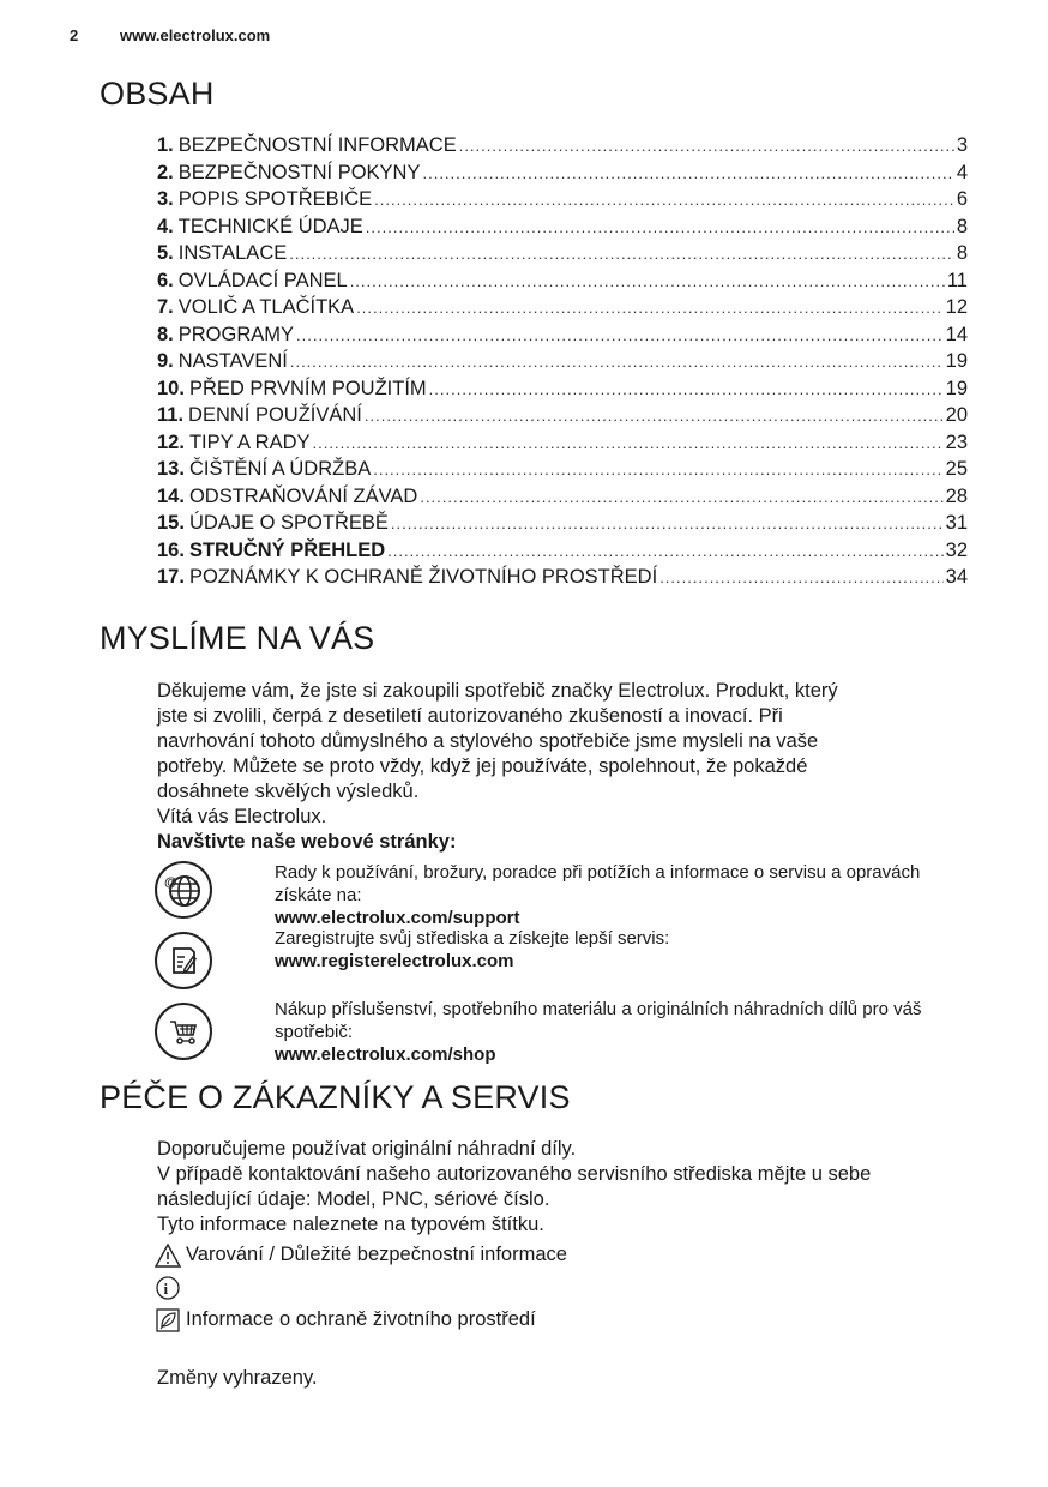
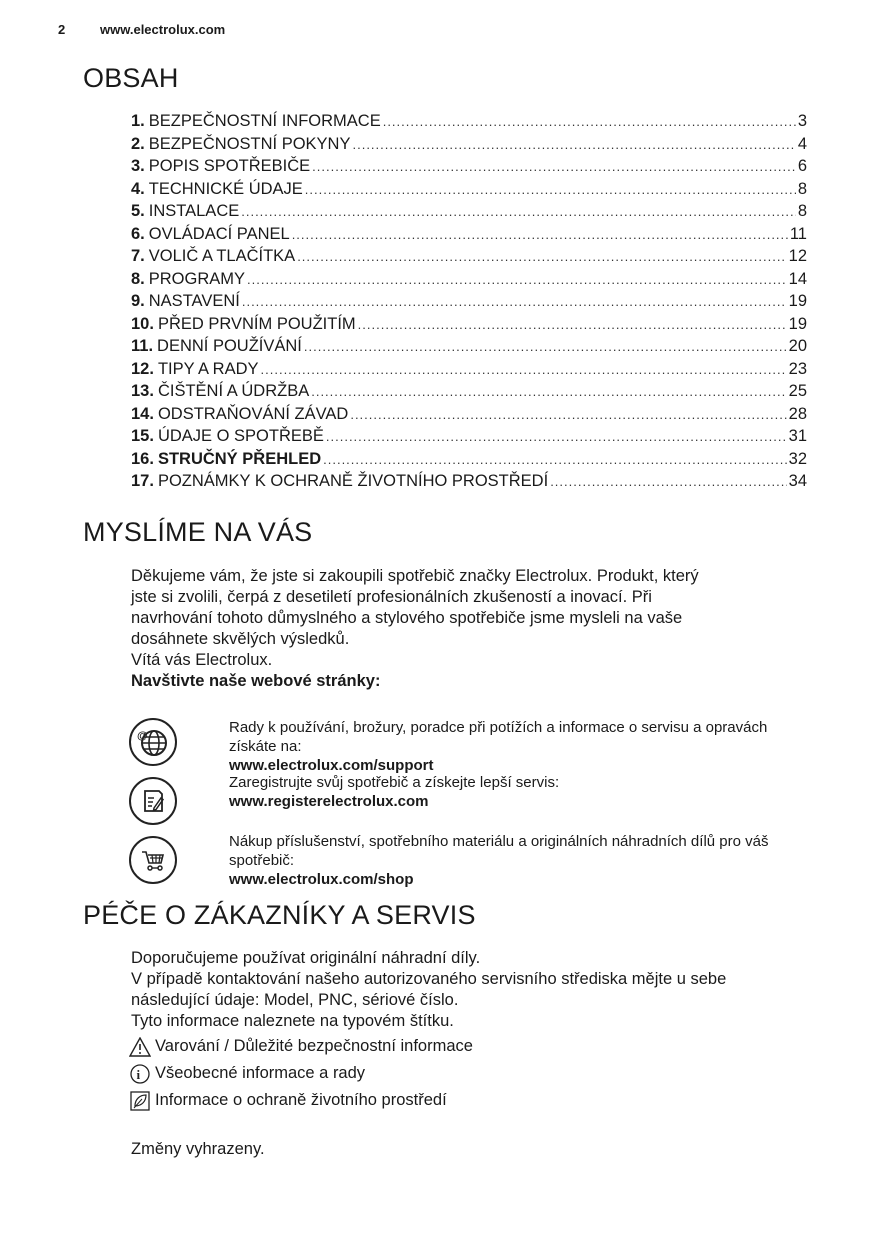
  2
  www.electrolux.com
  OBSAH
  1.
  BEZPEČNOSTNÍ INFORMACE
  3
  2.
  BEZPEČNOSTNÍ POKYNY
  4
  3.
  POPIS SPOTŘEBIČE
  6
  4.
  TECHNICKÉ ÚDAJE
  8
  5.
  INSTALACE
  8
  6.
  OVLÁDACÍ PANEL
  11
  7.
  VOLIČ A TLAČÍTKA
  12
  8.
  PROGRAMY
  14
  9.
  NASTAVENÍ
  19
  10.
  PŘED PRVNÍM POUŽITÍM
  19
  11.
  DENNÍ POUŽÍVÁNÍ
  20
  12.
  TIPY A RADY
  23
  13.
  ČIŠTĚNÍ A ÚDRŽBA
  25
  14.
  ODSTRAŇOVÁNÍ ZÁVAD
  28
  15.
  ÚDAJE O SPOTŘEBĚ
  31
  16.
  STRUČNÝ PŘEHLED
  32
  17.
  POZNÁMKY K OCHRANĚ ŽIVOTNÍHO PROSTŘEDÍ
  34
  MYSLÍME NA VÁS
  Děkujeme vám, že jste si zakoupili spotřebič značky Electrolux. Produkt, který
- jste si zvolili, čerpá z desetiletí autorizovaného zkušeností a inovací. Při
+ jste si zvolili, čerpá z desetiletí profesionálních zkušeností a inovací. Při
  navrhování tohoto důmyslného a stylového spotřebiče jsme mysleli na vaše
- potřeby. Můžete se proto vždy, když jej používáte, spolehnout, že pokaždé
  dosáhnete skvělých výsledků.
  Vítá vás Electrolux.
  Navštivte naše webové stránky:
  @
  Rady k používání, brožury, poradce při potížích a informace o servisu a opravách získáte na:
  www.electrolux.com/support
- Zaregistrujte svůj střediska a získejte lepší servis:
+ Zaregistrujte svůj spotřebič a získejte lepší servis:
  www.registerelectrolux.com
  Nákup příslušenství, spotřebního materiálu a originálních náhradních dílů pro váš spotřebič:
  www.electrolux.com/shop
  PÉČE O ZÁKAZNÍKY A SERVIS
  Doporučujeme používat originální náhradní díly.
  V případě kontaktování našeho autorizovaného servisního střediska mějte u sebe
  následující údaje: Model, PNC, sériové číslo.
  Tyto informace naleznete na typovém štítku.
  Varování / Důležité bezpečnostní informace
  i
+ Všeobecné informace a rady
  Informace o ochraně životního prostředí
  Změny vyhrazeny.
